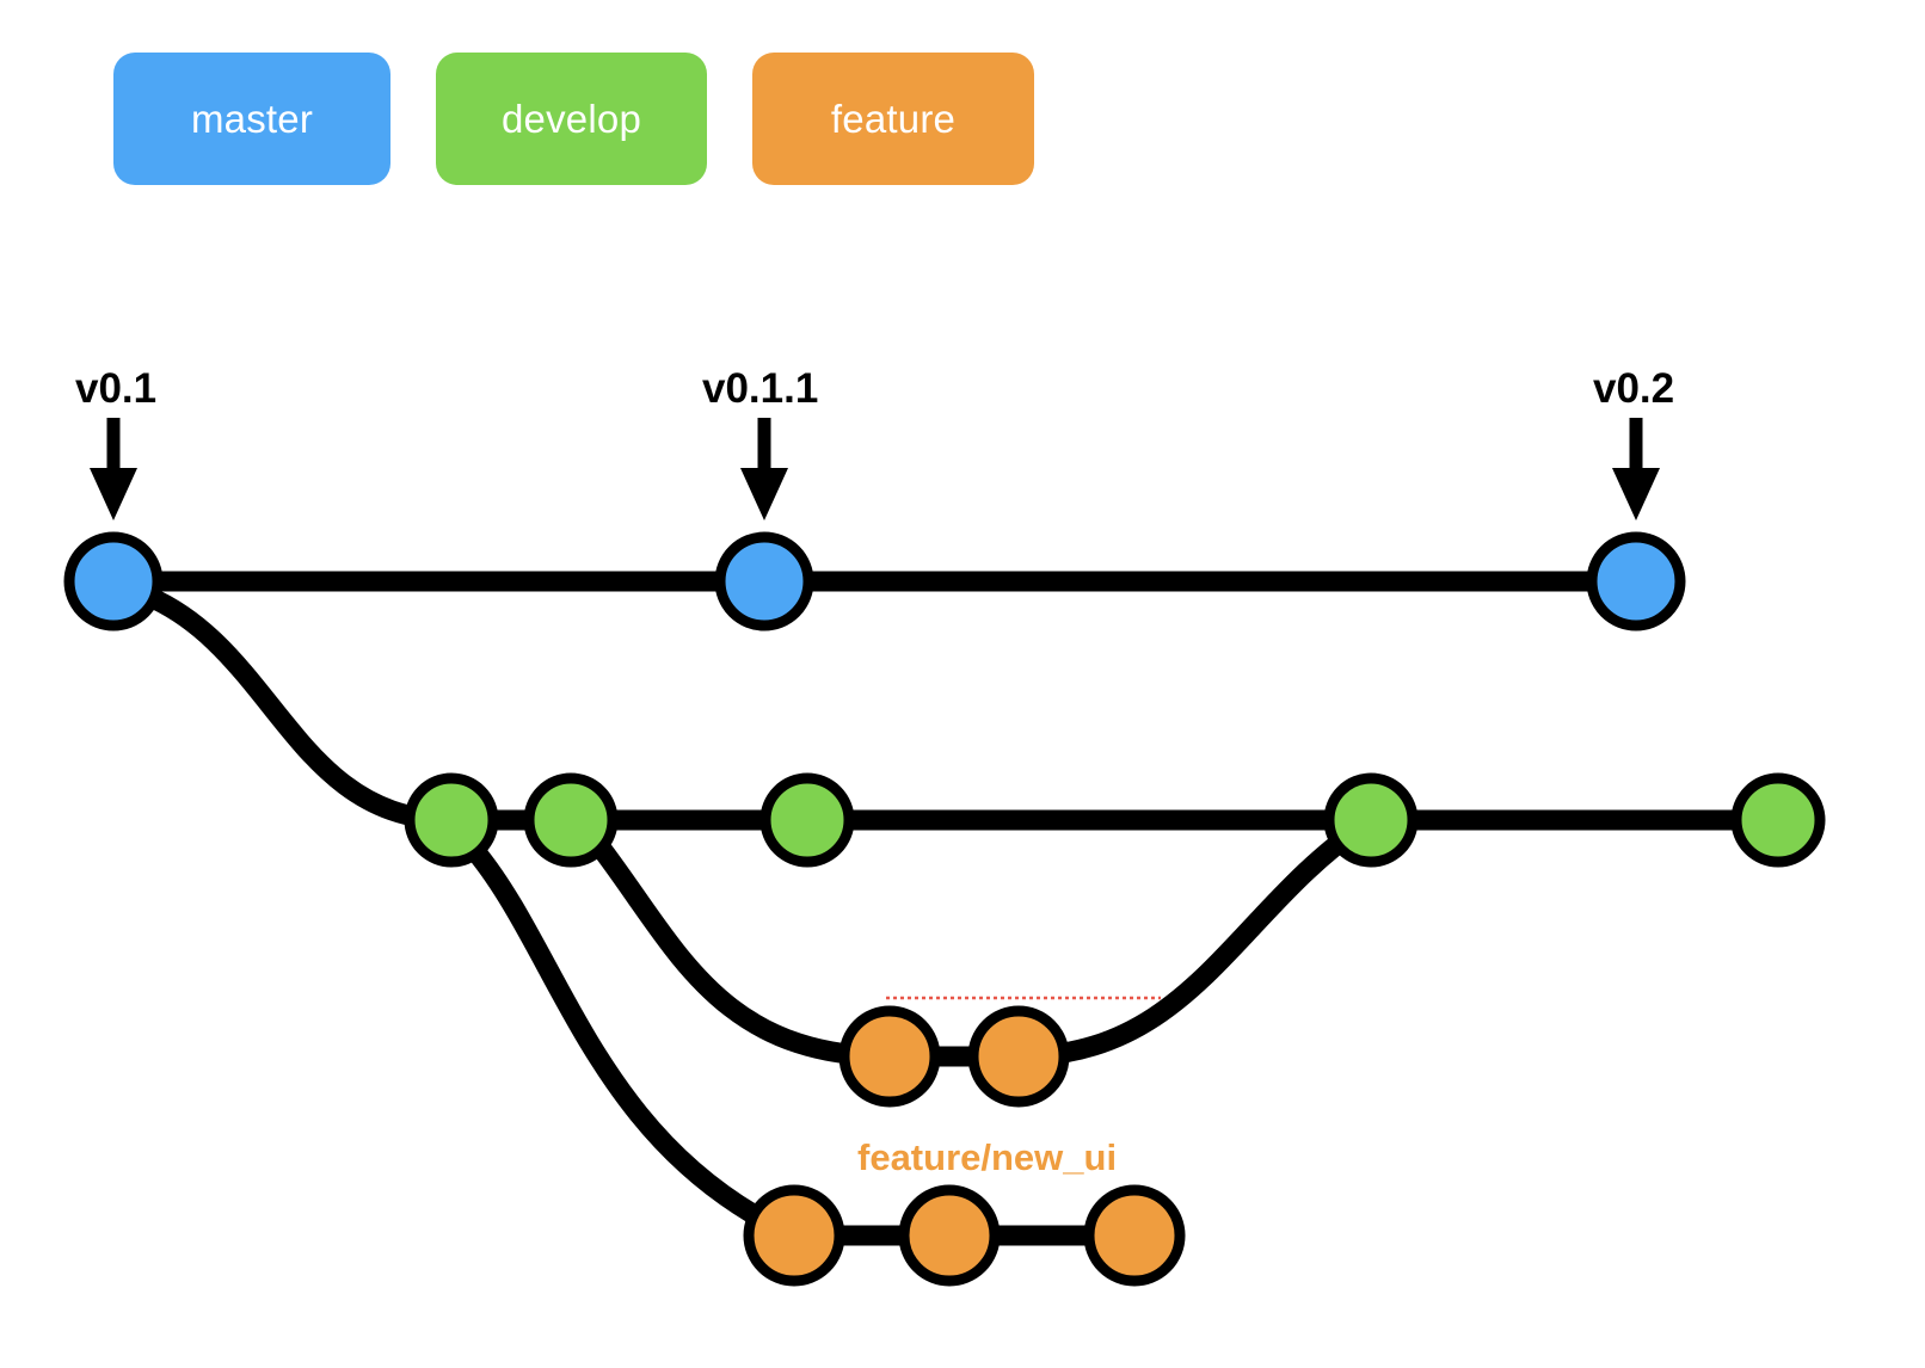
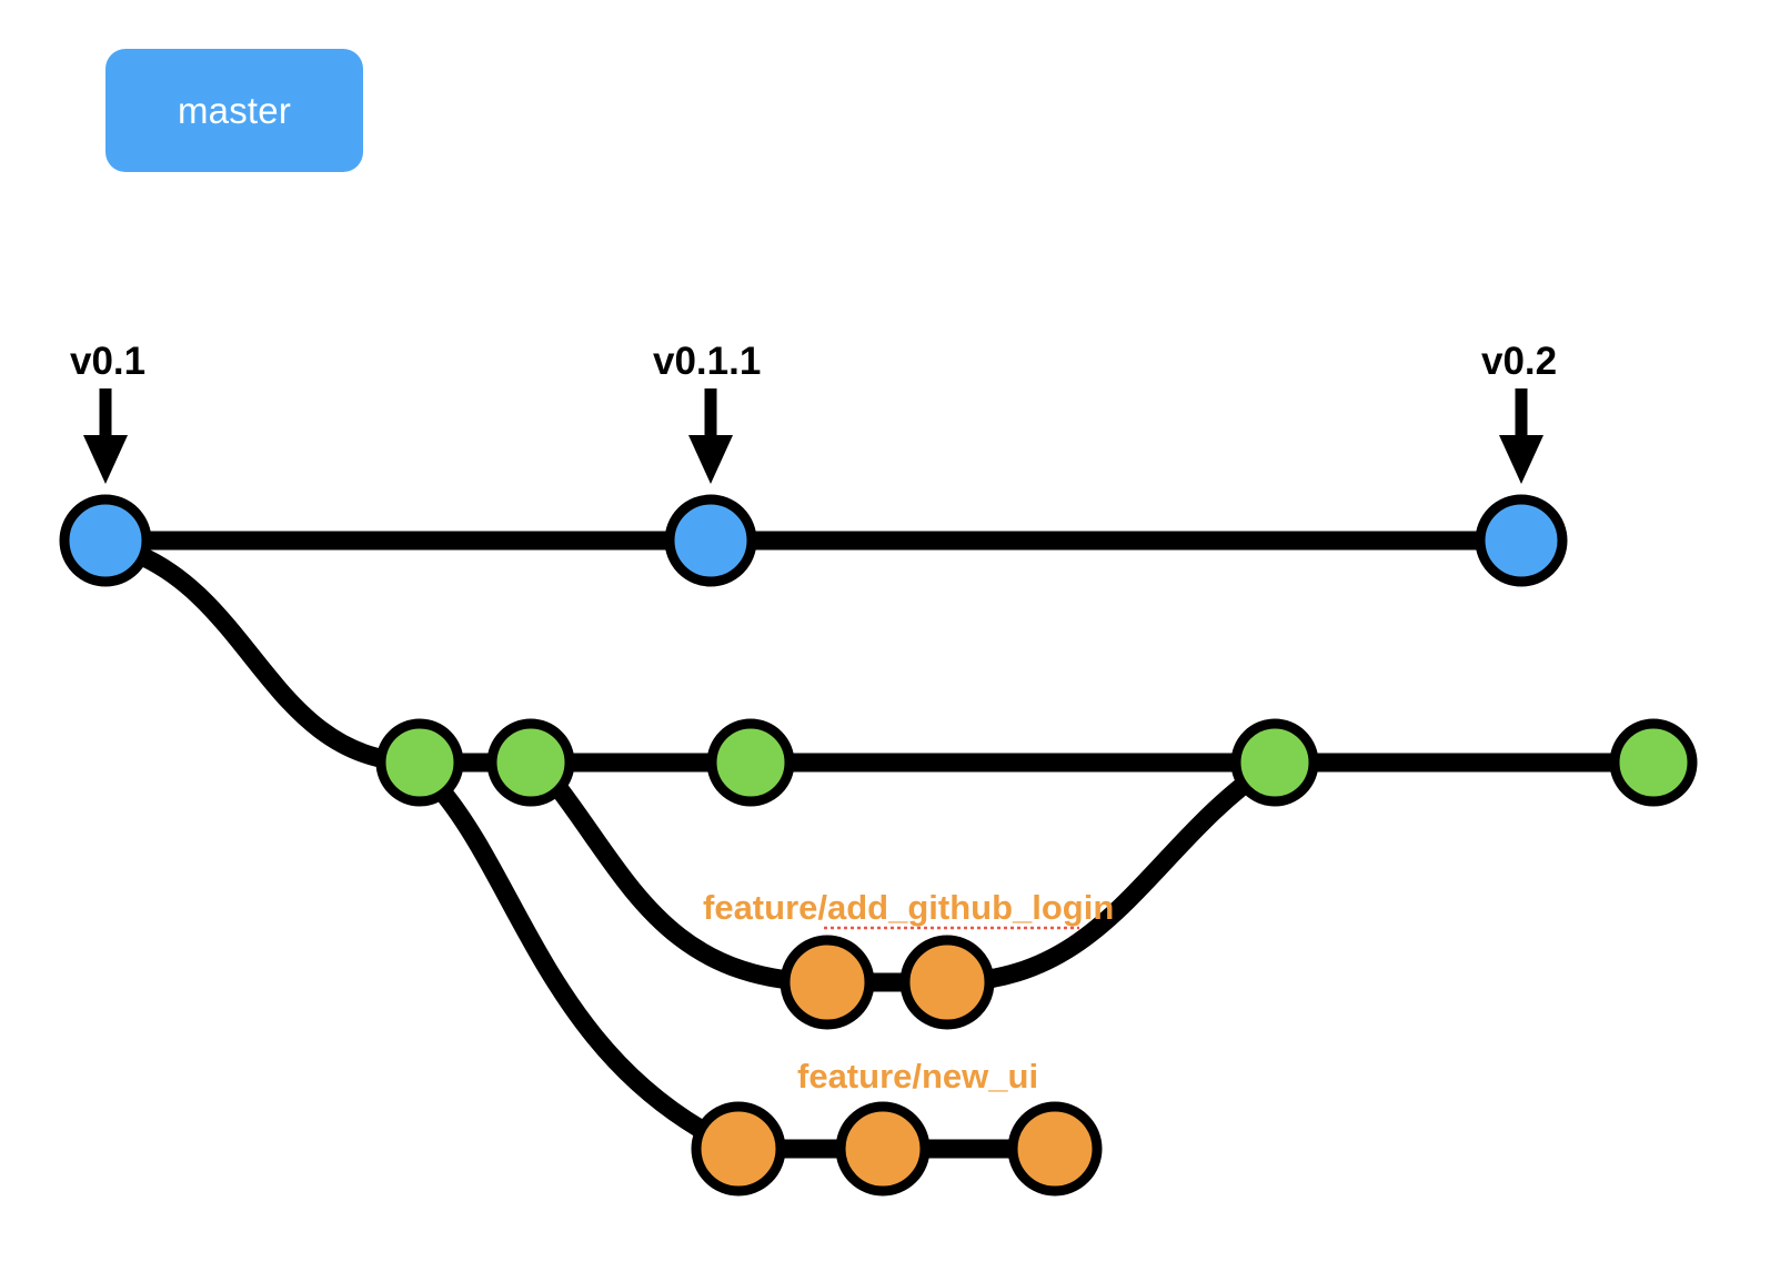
  master
- develop
- feature
  v0.1
  v0.1.1
  v0.2
+ feature/add_github_login
  feature/new_ui
